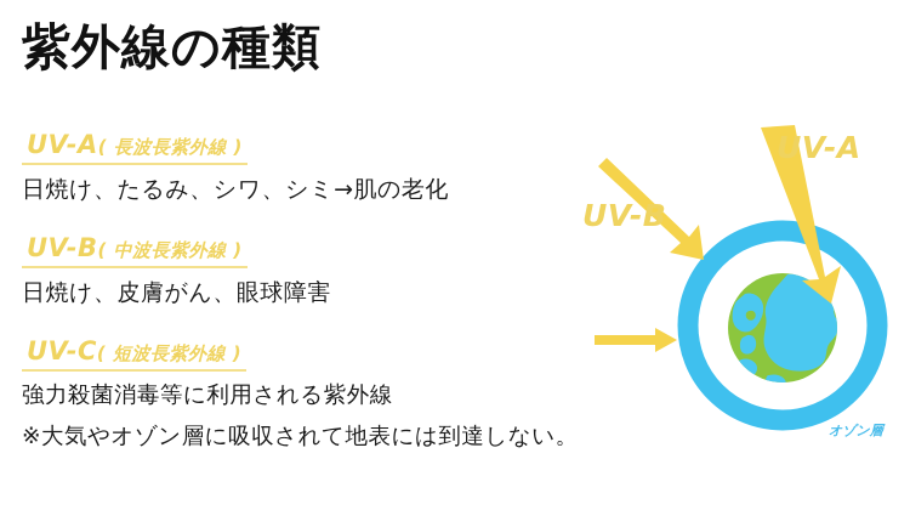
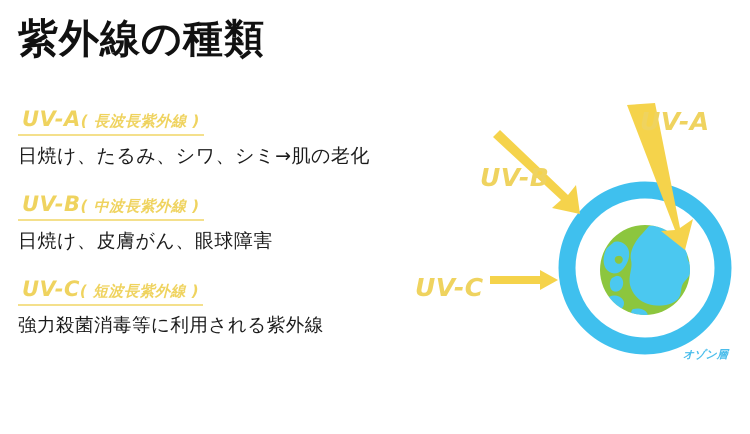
  紫外線の種類
  UV-A( 長波長紫外線 )
  日焼け、たるみ、シワ、シミ→肌の老化
  UV-B( 中波長紫外線 )
  日焼け、皮膚がん、眼球障害
  UV-C( 短波長紫外線 )
  強力殺菌消毒等に利用される紫外線
- ※大気やオゾン層に吸収されて地表には到達しない。
  UV-A
  UV-B
+ UV-C
  オゾン層
